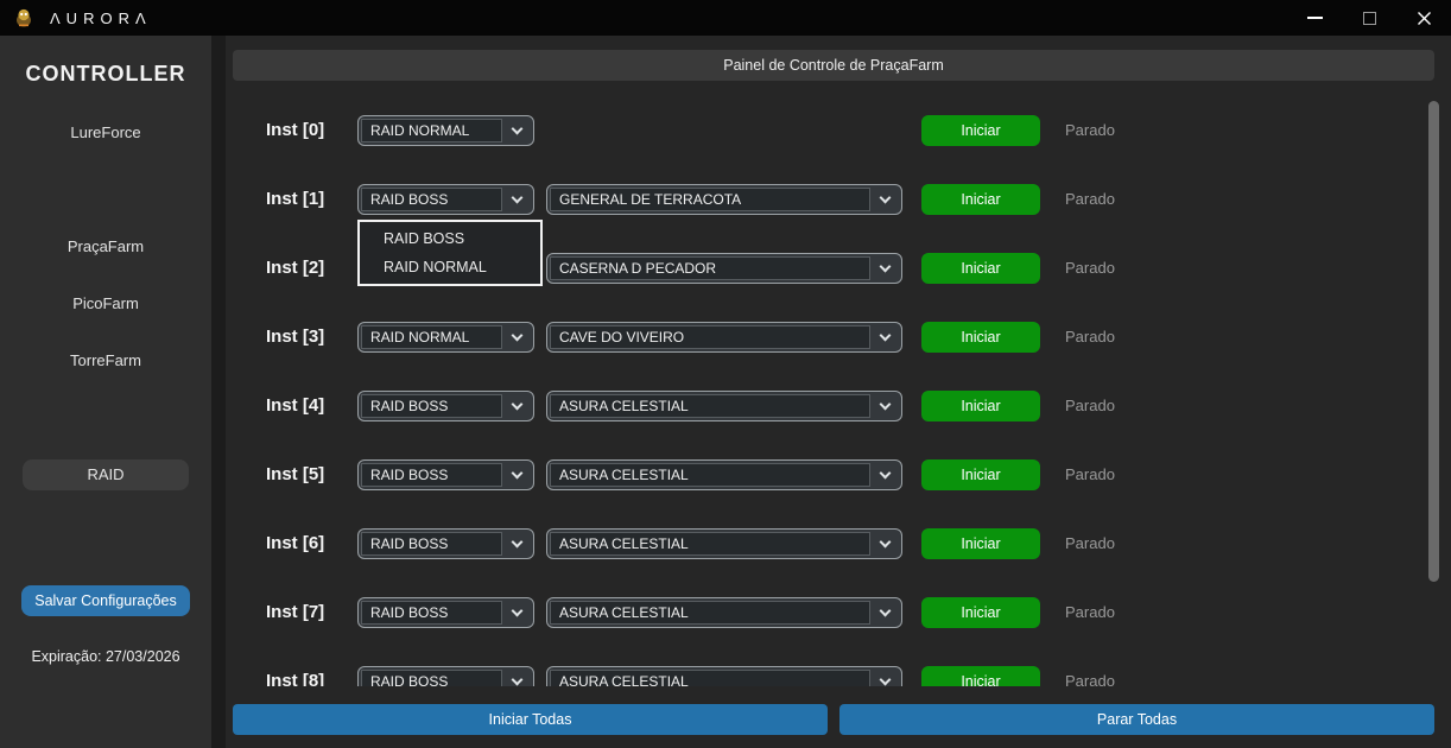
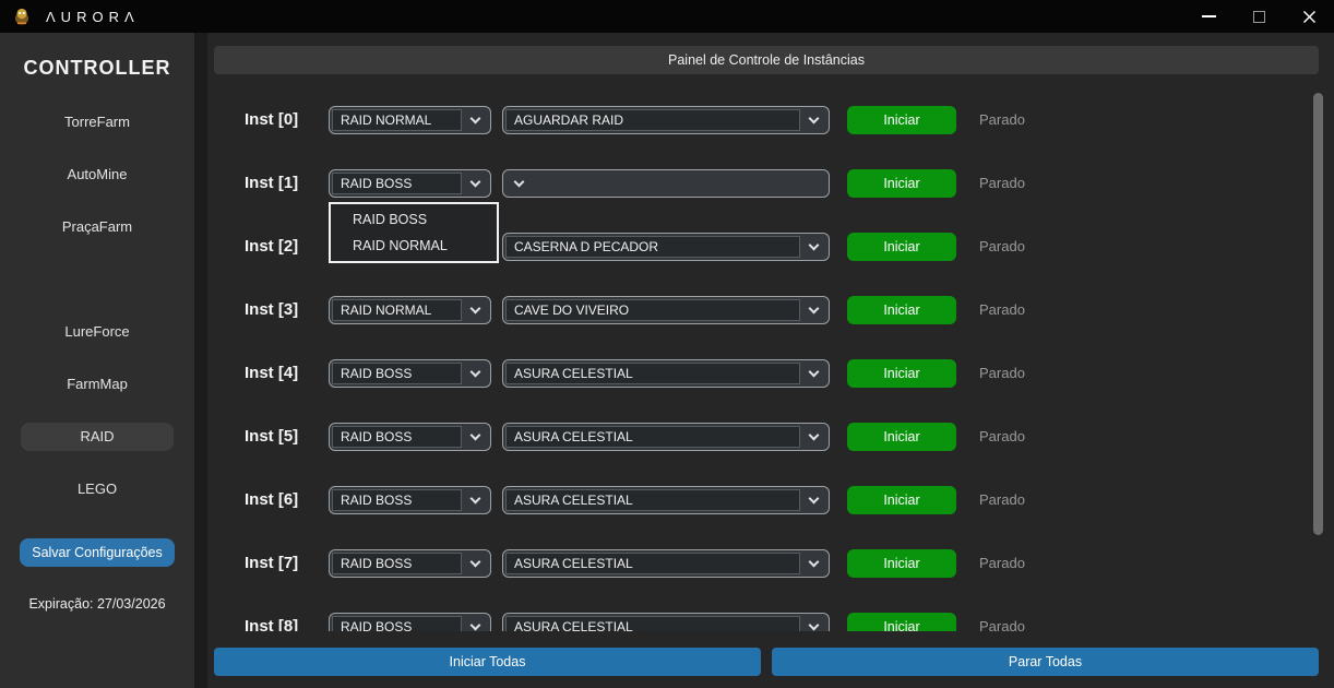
  ΛURORΛ
  CONTROLLER
- LureForce
+ TorreFarm
+ AutoMine
  PraçaFarm
- PicoFarm
- TorreFarm
+ LureForce
+ FarmMap
  RAID
+ LEGO
  Salvar Configurações
  Expiração: 27/03/2026
- Painel de Controle de PraçaFarm
+ Painel de Controle de Instâncias
  Inst [0]
  RAID NORMAL
+ AGUARDAR RAID
  Iniciar
  Parado
  Inst [1]
  RAID BOSS
- GENERAL DE TERRACOTA
  Iniciar
  Parado
  Inst [2]
  CASERNA D PECADOR
  Iniciar
  Parado
  Inst [3]
  RAID NORMAL
  CAVE DO VIVEIRO
  Iniciar
  Parado
  Inst [4]
  RAID BOSS
  ASURA CELESTIAL
  Iniciar
  Parado
  Inst [5]
  RAID BOSS
  ASURA CELESTIAL
  Iniciar
  Parado
  Inst [6]
  RAID BOSS
  ASURA CELESTIAL
  Iniciar
  Parado
  Inst [7]
  RAID BOSS
  ASURA CELESTIAL
  Iniciar
  Parado
  Inst [8]
  RAID BOSS
  ASURA CELESTIAL
  Iniciar
  Parado
  RAID BOSS
  RAID NORMAL
  Iniciar Todas
  Parar Todas
